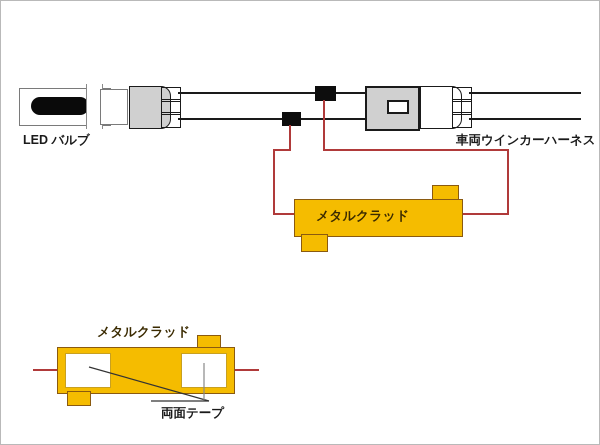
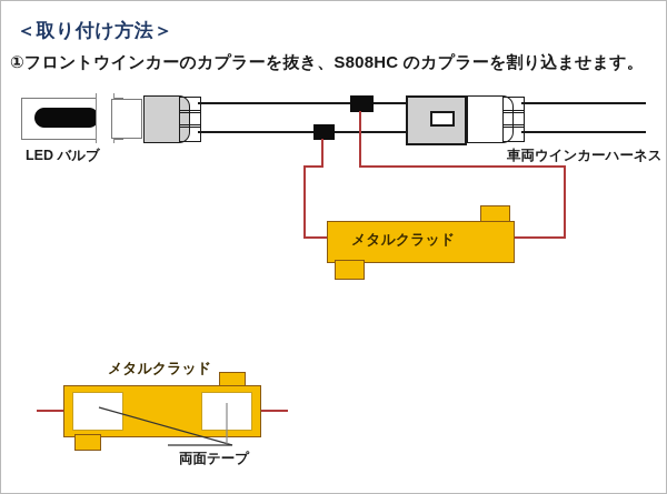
+ ＜取り付け方法＞
+ ①フロントウインカーのカプラーを抜き、S808HC のカプラーを割り込ませます。
  LED バルブ
  車両ウインカーハーネス
  メタルクラッド
  メタルクラッド
  両面テープ
